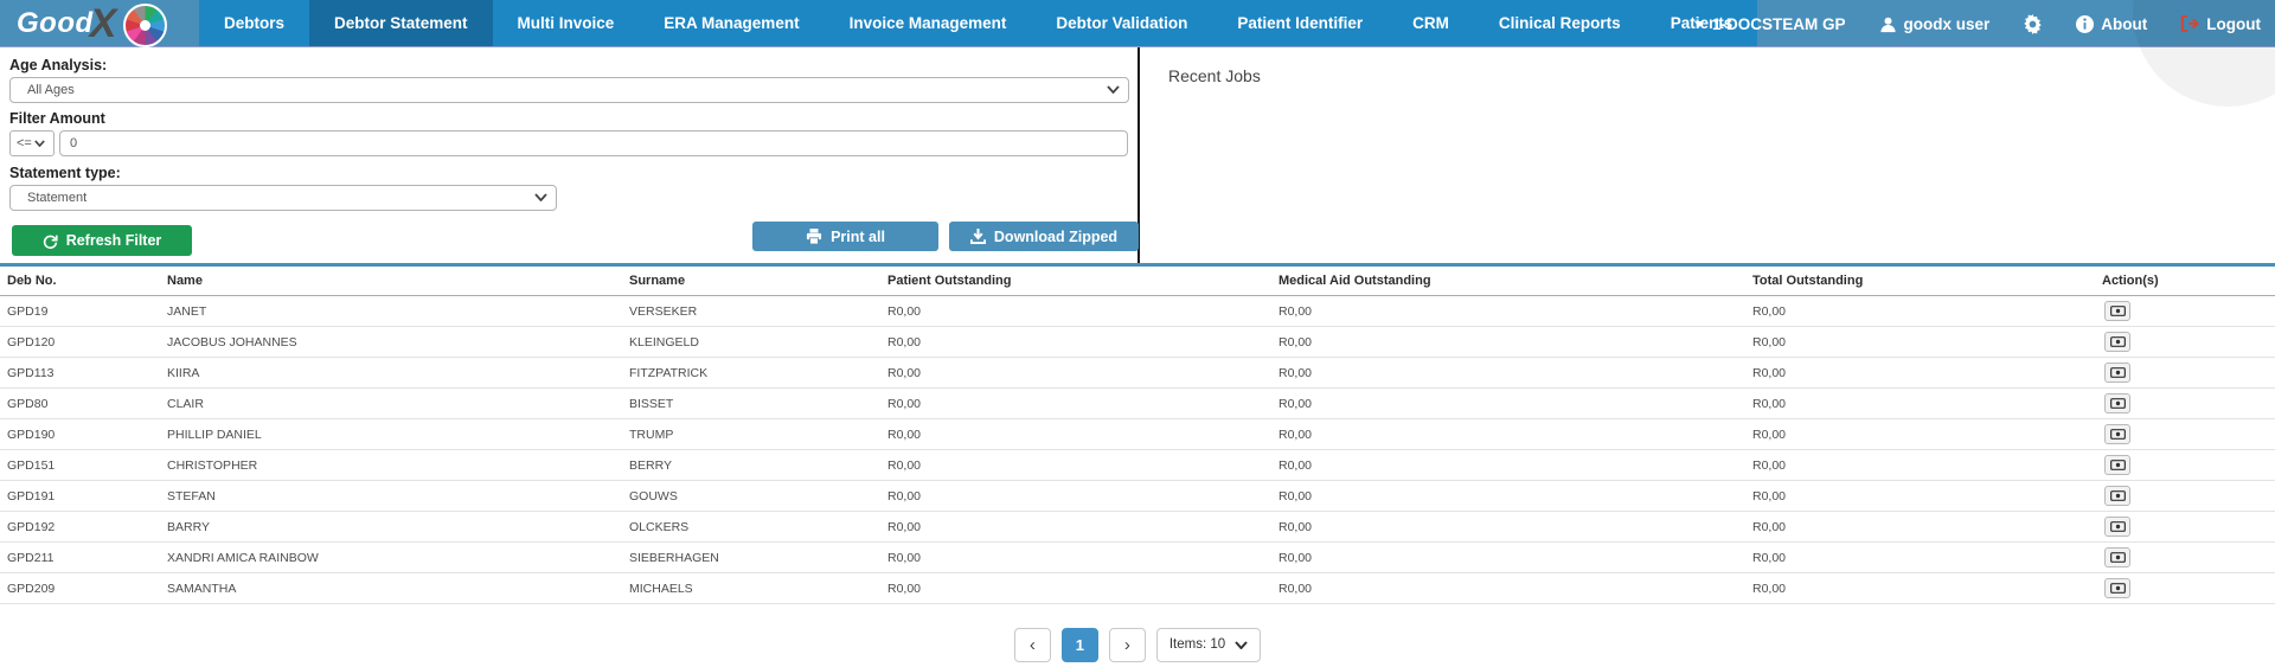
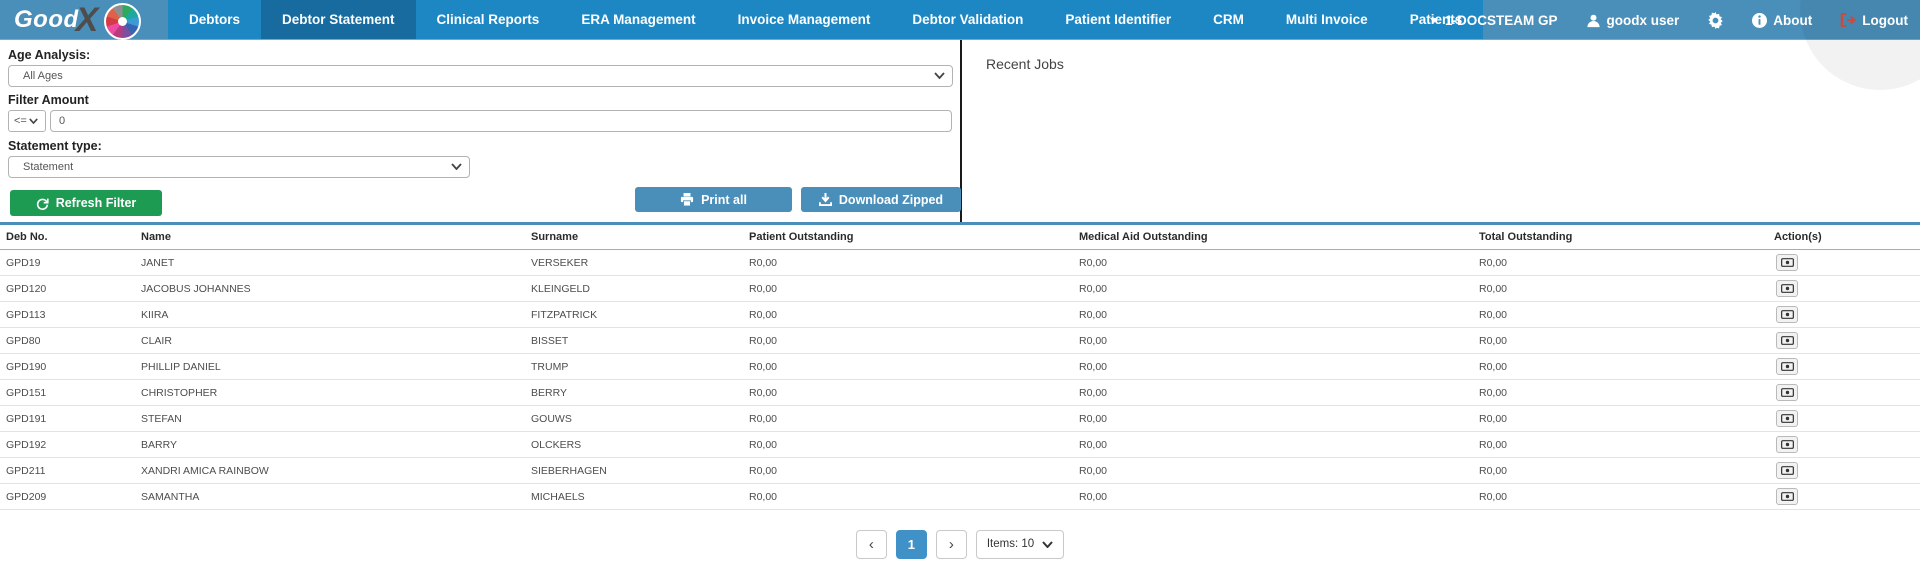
  Good
  X
  Debtors
  Debtor Statement
- Multi Invoice
+ Clinical Reports
  ERA Management
  Invoice Management
  Debtor Validation
  Patient Identifier
  CRM
- Clinical Reports
+ Multi Invoice
  Patents
  1-DOCSTEAM GP
  goodx user
  About
  Logout
  Age Analysis:
  All Ages
  Filter Amount
  <=
  0
  Statement type:
  Statement
  Refresh Filter
  Print all
  Download Zipped
  Recent Jobs
  Deb No.
  Name
  Surname
  Patient Outstanding
  Medical Aid Outstanding
  Total Outstanding
  Action(s)
  GPD19
  JANET
  VERSEKER
  R0,00
  R0,00
  R0,00
  GPD120
  JACOBUS JOHANNES
  KLEINGELD
  R0,00
  R0,00
  R0,00
  GPD113
  KIIRA
  FITZPATRICK
  R0,00
  R0,00
  R0,00
  GPD80
  CLAIR
  BISSET
  R0,00
  R0,00
  R0,00
  GPD190
  PHILLIP DANIEL
  TRUMP
  R0,00
  R0,00
  R0,00
  GPD151
  CHRISTOPHER
  BERRY
  R0,00
  R0,00
  R0,00
  GPD191
  STEFAN
  GOUWS
  R0,00
  R0,00
  R0,00
  GPD192
  BARRY
  OLCKERS
  R0,00
  R0,00
  R0,00
  GPD211
  XANDRI AMICA RAINBOW
  SIEBERHAGEN
  R0,00
  R0,00
  R0,00
  GPD209
  SAMANTHA
  MICHAELS
  R0,00
  R0,00
  R0,00
  ‹
  1
  ›
  Items: 10
